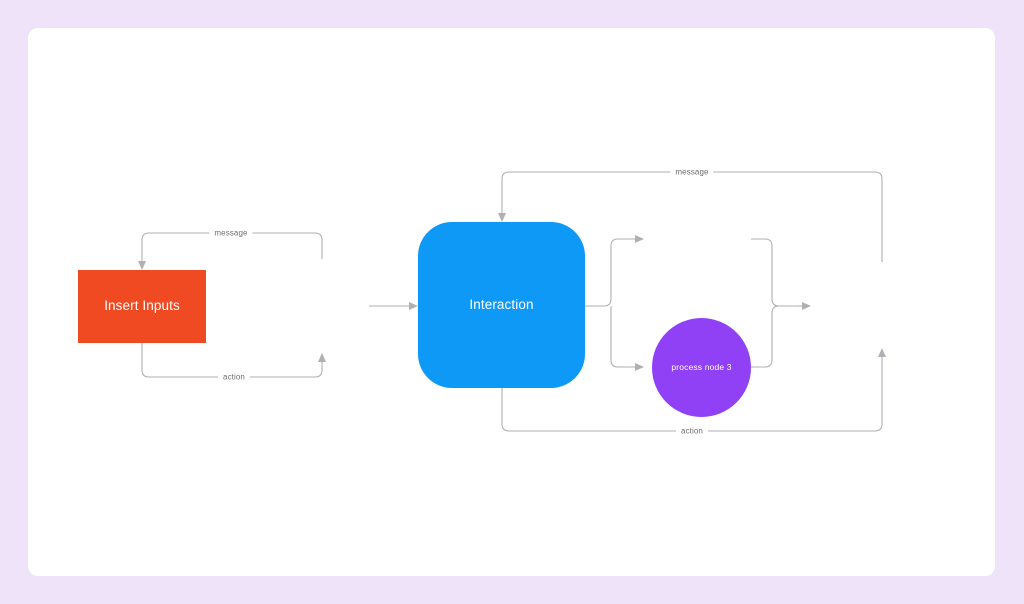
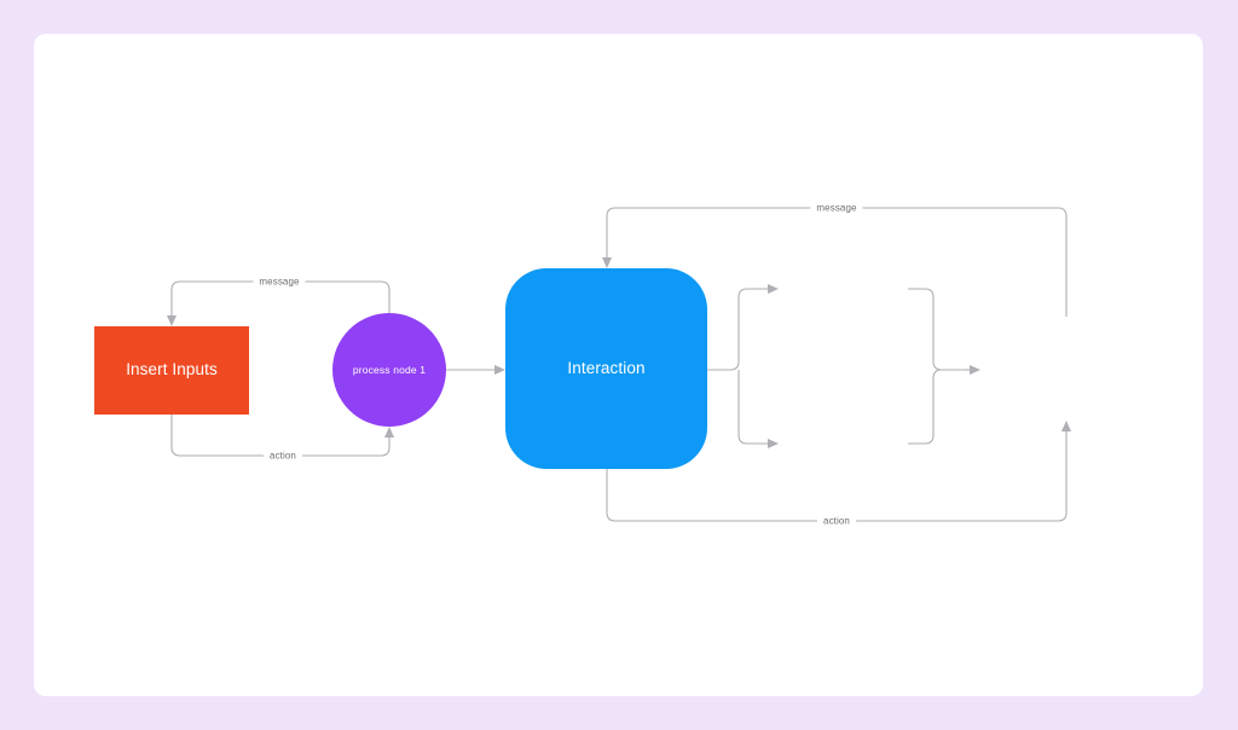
  message
  action
  message
  action
  Insert Inputs
+ process node 1
  Interaction
- process node 3
